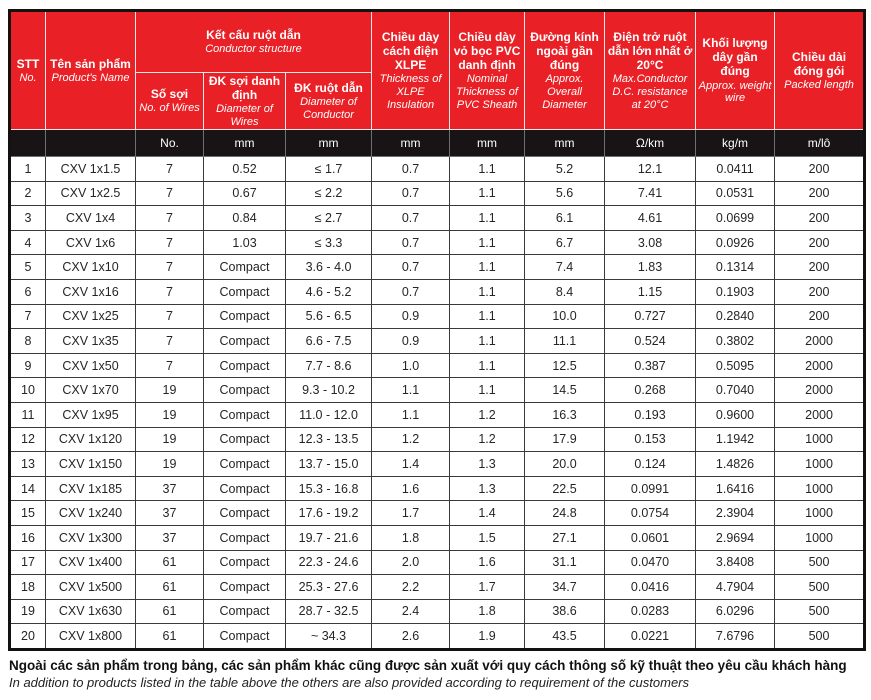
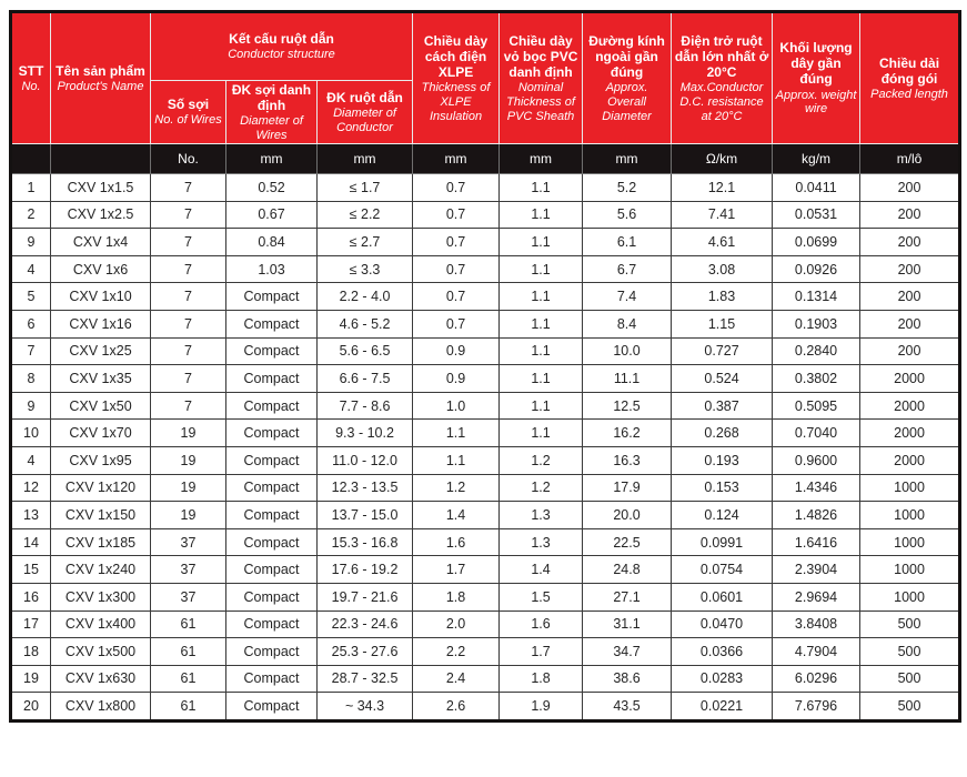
  STT No.	Tên sản phẩm Product's Name	Kết cấu ruột dẫn Conductor structure	Chiều dày cách điện XLPE Thickness of XLPE Insulation	Chiều dày vỏ bọc PVC danh định Nominal Thickness of PVC Sheath	Đường kính ngoài gần đúng Approx. Overall Diameter	Điện trở ruột dẫn lớn nhất ở 20°C Max.Conductor D.C. resistance at 20°C	Khối lượng dây gần đúng Approx. weight wire	Chiều dài đóng gói Packed length
  Số sợi No. of Wires	ĐK sợi danh định Diameter of Wires	ĐK ruột dẫn Diameter of Conductor
  		No.	mm	mm	mm	mm	mm	Ω/km	kg/m	m/lô
  1	CXV 1x1.5	7	0.52	≤ 1.7	0.7	1.1	5.2	12.1	0.0411	200
  2	CXV 1x2.5	7	0.67	≤ 2.2	0.7	1.1	5.6	7.41	0.0531	200
- 3	CXV 1x4	7	0.84	≤ 2.7	0.7	1.1	6.1	4.61	0.0699	200
+ 9	CXV 1x4	7	0.84	≤ 2.7	0.7	1.1	6.1	4.61	0.0699	200
  4	CXV 1x6	7	1.03	≤ 3.3	0.7	1.1	6.7	3.08	0.0926	200
- 5	CXV 1x10	7	Compact	3.6 - 4.0	0.7	1.1	7.4	1.83	0.1314	200
+ 5	CXV 1x10	7	Compact	2.2 - 4.0	0.7	1.1	7.4	1.83	0.1314	200
  6	CXV 1x16	7	Compact	4.6 - 5.2	0.7	1.1	8.4	1.15	0.1903	200
  7	CXV 1x25	7	Compact	5.6 - 6.5	0.9	1.1	10.0	0.727	0.2840	200
  8	CXV 1x35	7	Compact	6.6 - 7.5	0.9	1.1	11.1	0.524	0.3802	2000
  9	CXV 1x50	7	Compact	7.7 - 8.6	1.0	1.1	12.5	0.387	0.5095	2000
- 10	CXV 1x70	19	Compact	9.3 - 10.2	1.1	1.1	14.5	0.268	0.7040	2000
+ 10	CXV 1x70	19	Compact	9.3 - 10.2	1.1	1.1	16.2	0.268	0.7040	2000
- 11	CXV 1x95	19	Compact	11.0 - 12.0	1.1	1.2	16.3	0.193	0.9600	2000
+ 4	CXV 1x95	19	Compact	11.0 - 12.0	1.1	1.2	16.3	0.193	0.9600	2000
- 12	CXV 1x120	19	Compact	12.3 - 13.5	1.2	1.2	17.9	0.153	1.1942	1000
+ 12	CXV 1x120	19	Compact	12.3 - 13.5	1.2	1.2	17.9	0.153	1.4346	1000
  13	CXV 1x150	19	Compact	13.7 - 15.0	1.4	1.3	20.0	0.124	1.4826	1000
  14	CXV 1x185	37	Compact	15.3 - 16.8	1.6	1.3	22.5	0.0991	1.6416	1000
  15	CXV 1x240	37	Compact	17.6 - 19.2	1.7	1.4	24.8	0.0754	2.3904	1000
  16	CXV 1x300	37	Compact	19.7 - 21.6	1.8	1.5	27.1	0.0601	2.9694	1000
  17	CXV 1x400	61	Compact	22.3 - 24.6	2.0	1.6	31.1	0.0470	3.8408	500
- 18	CXV 1x500	61	Compact	25.3 - 27.6	2.2	1.7	34.7	0.0416	4.7904	500
+ 18	CXV 1x500	61	Compact	25.3 - 27.6	2.2	1.7	34.7	0.0366	4.7904	500
  19	CXV 1x630	61	Compact	28.7 - 32.5	2.4	1.8	38.6	0.0283	6.0296	500
  20	CXV 1x800	61	Compact	~ 34.3	2.6	1.9	43.5	0.0221	7.6796	500
- Ngoài các sản phẩm trong bảng, các sản phẩm khác cũng được sản xuất với quy cách thông số kỹ thuật theo yêu cầu khách hàng
- In addition to products listed in the table above the others are also provided according to requirement of the customers
